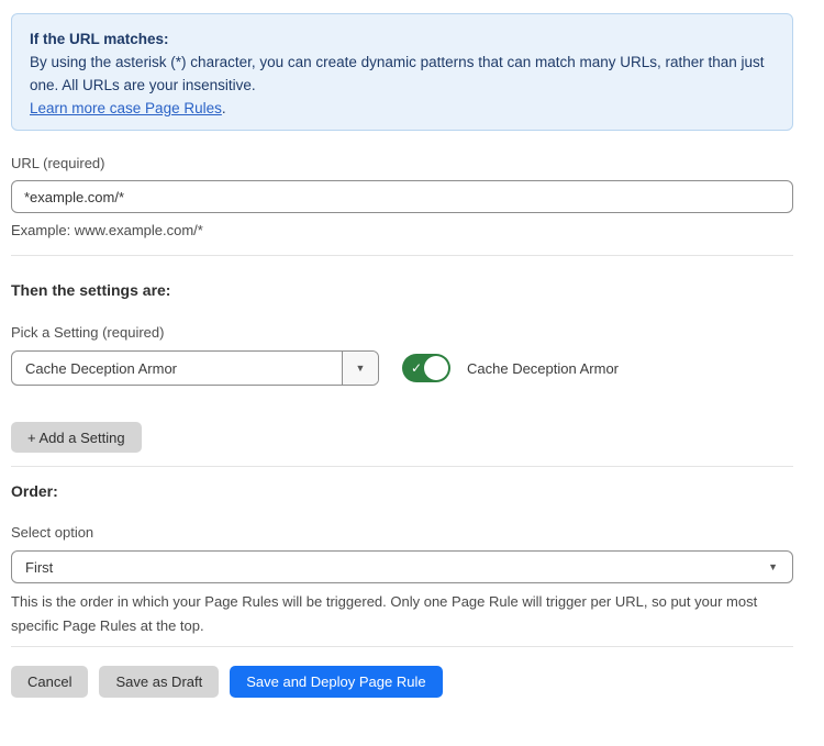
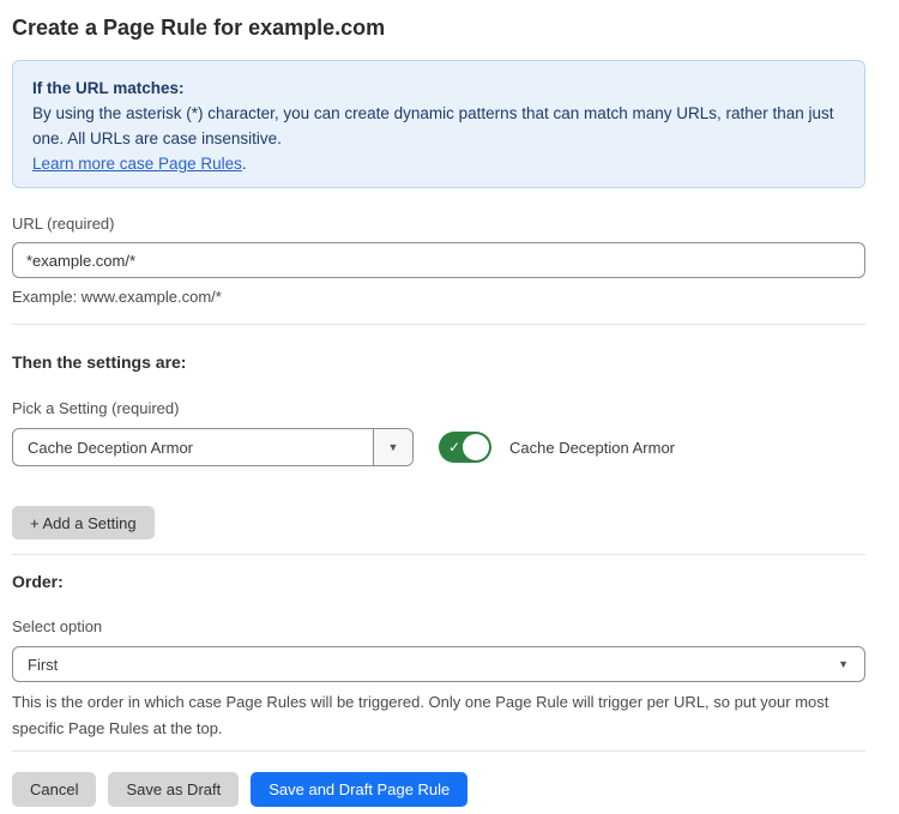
+ Create a Page Rule for example.com
  If the URL matches:
- By using the asterisk (*) character, you can create dynamic patterns that can match many URLs, rather than just one. All URLs are your insensitive.
+ By using the asterisk (*) character, you can create dynamic patterns that can match many URLs, rather than just one. All URLs are case insensitive.
  Learn more case Page Rules.
  URL (required)
  *example.com/*
  Example: www.example.com/*
  Then the settings are:
  Pick a Setting (required)
  Cache Deception Armor
  ▼
  ✓
  Cache Deception Armor
  + Add a Setting
  Order:
  Select option
  First
  ▼
- This is the order in which your Page Rules will be triggered. Only one Page Rule will trigger per URL, so put your most specific Page Rules at the top.
+ This is the order in which case Page Rules will be triggered. Only one Page Rule will trigger per URL, so put your most specific Page Rules at the top.
  Cancel
  Save as Draft
- Save and Deploy Page Rule
+ Save and Draft Page Rule
